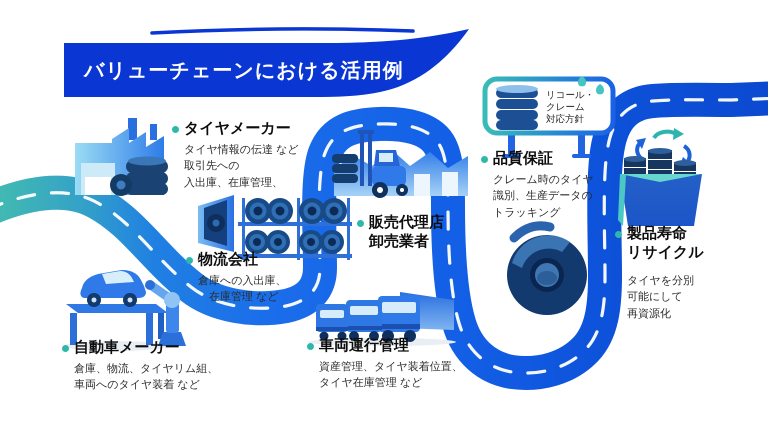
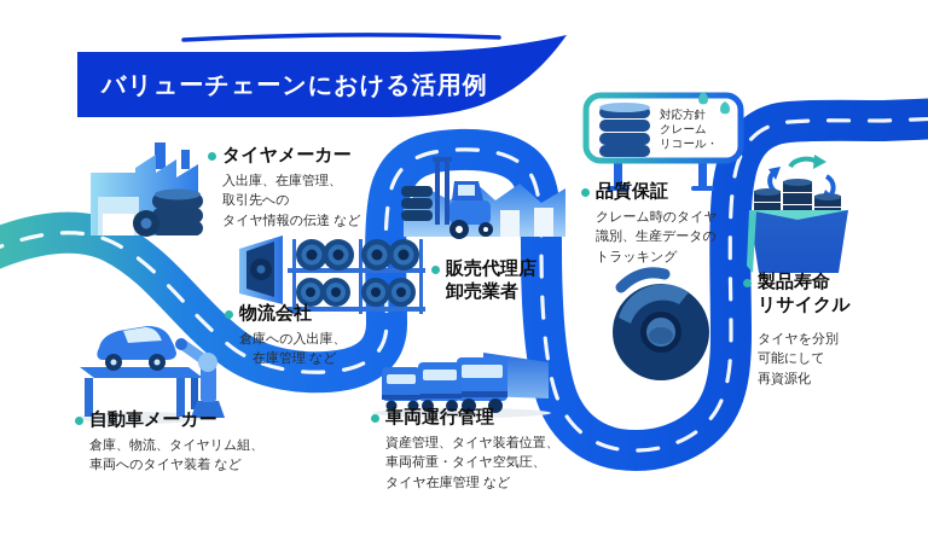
  バリューチェーンにおける活用例
- リコール・
+ 対応方針
  クレーム
- 対応方針
+ リコール・
  タイヤメーカー
- タイヤ情報の伝達 など
+ 入出庫、在庫管理、
  取引先への
- 入出庫、在庫管理、
+ タイヤ情報の伝達 など
  物流会社
  倉庫への入出庫、
  在庫管理 など
  自動車メーカー
  倉庫、物流、タイヤリム組、
  車両へのタイヤ装着 など
  販売代理店
  卸売業者
  車両運行管理
  資産管理、タイヤ装着位置、
+ 車両荷重・タイヤ空気圧、
  タイヤ在庫管理 など
  品質保証
  クレーム時のタイヤ
  識別、生産データの
  トラッキング
  製品寿命
  リサイクル
  タイヤを分別
  可能にして
  再資源化
